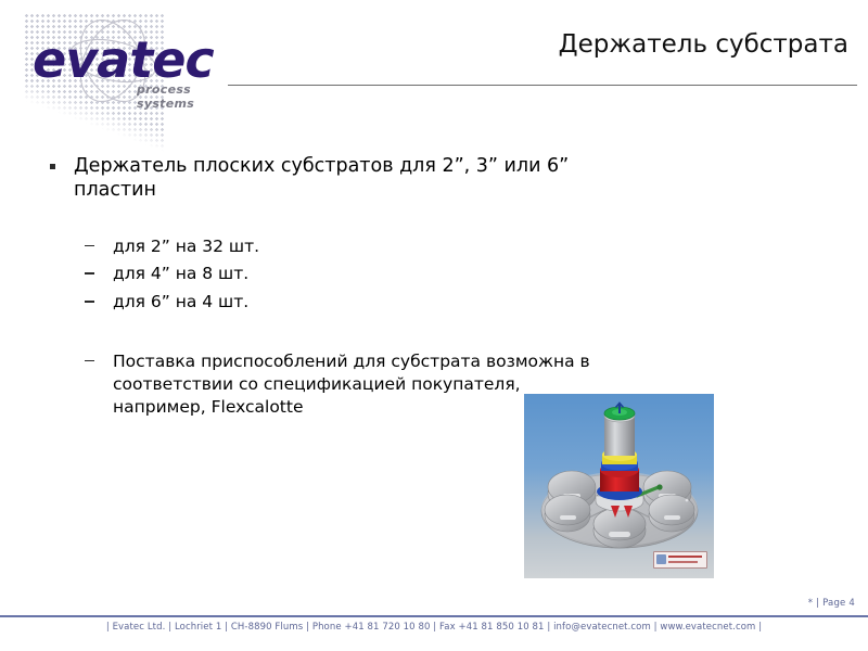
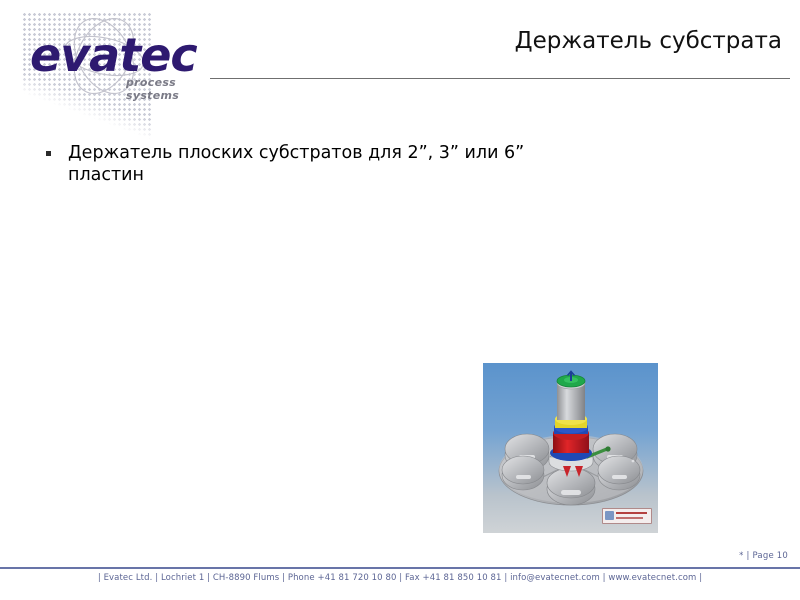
  evatec
  process systems
  Держатель субстрата
  Держатель плоских субстратов для 2”, 3” или 6” пластин
- для 2” на 32 шт.
- для 4” на 8 шт.
- для 6” на 4 шт.
- Поставка приспособлений для субстрата возможна в соответствии со спецификацией покупателя, например, Flexcalotte
- * | Page 4
+ * | Page 10
  | Evatec Ltd. | Lochriet 1 | CH-8890 Flums | Phone +41 81 720 10 80 | Fax +41 81 850 10 81 | info@evatecnet.com | www.evatecnet.com |
